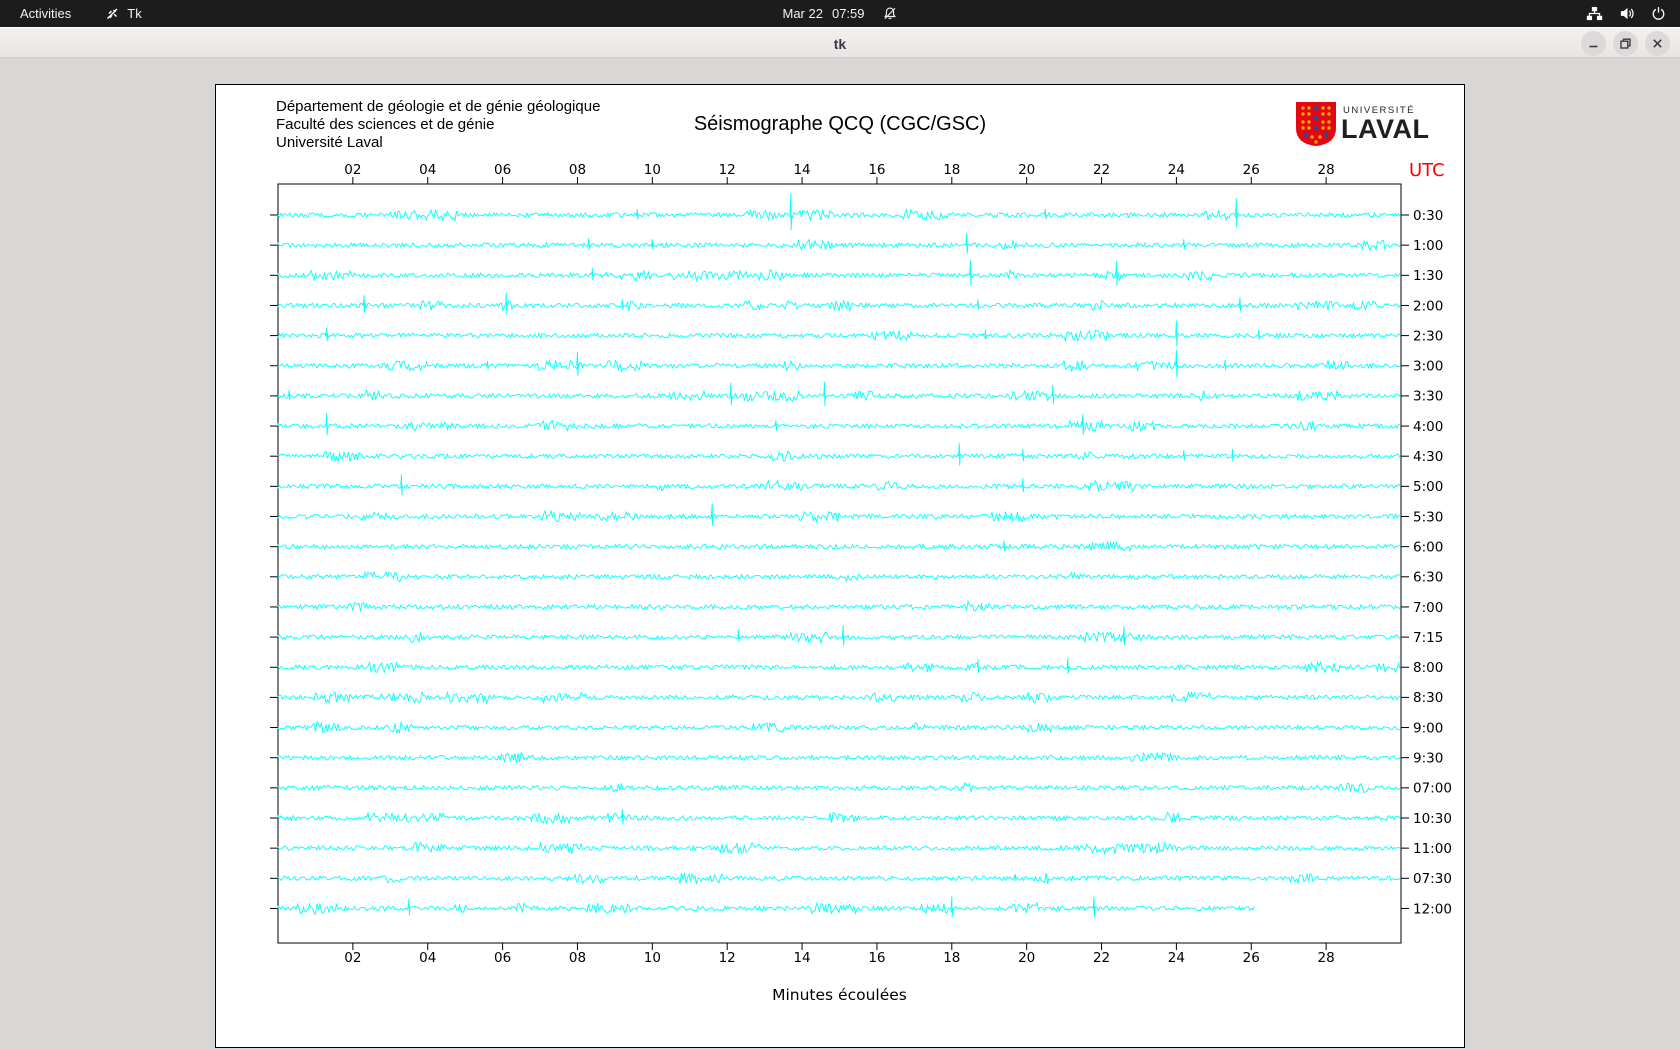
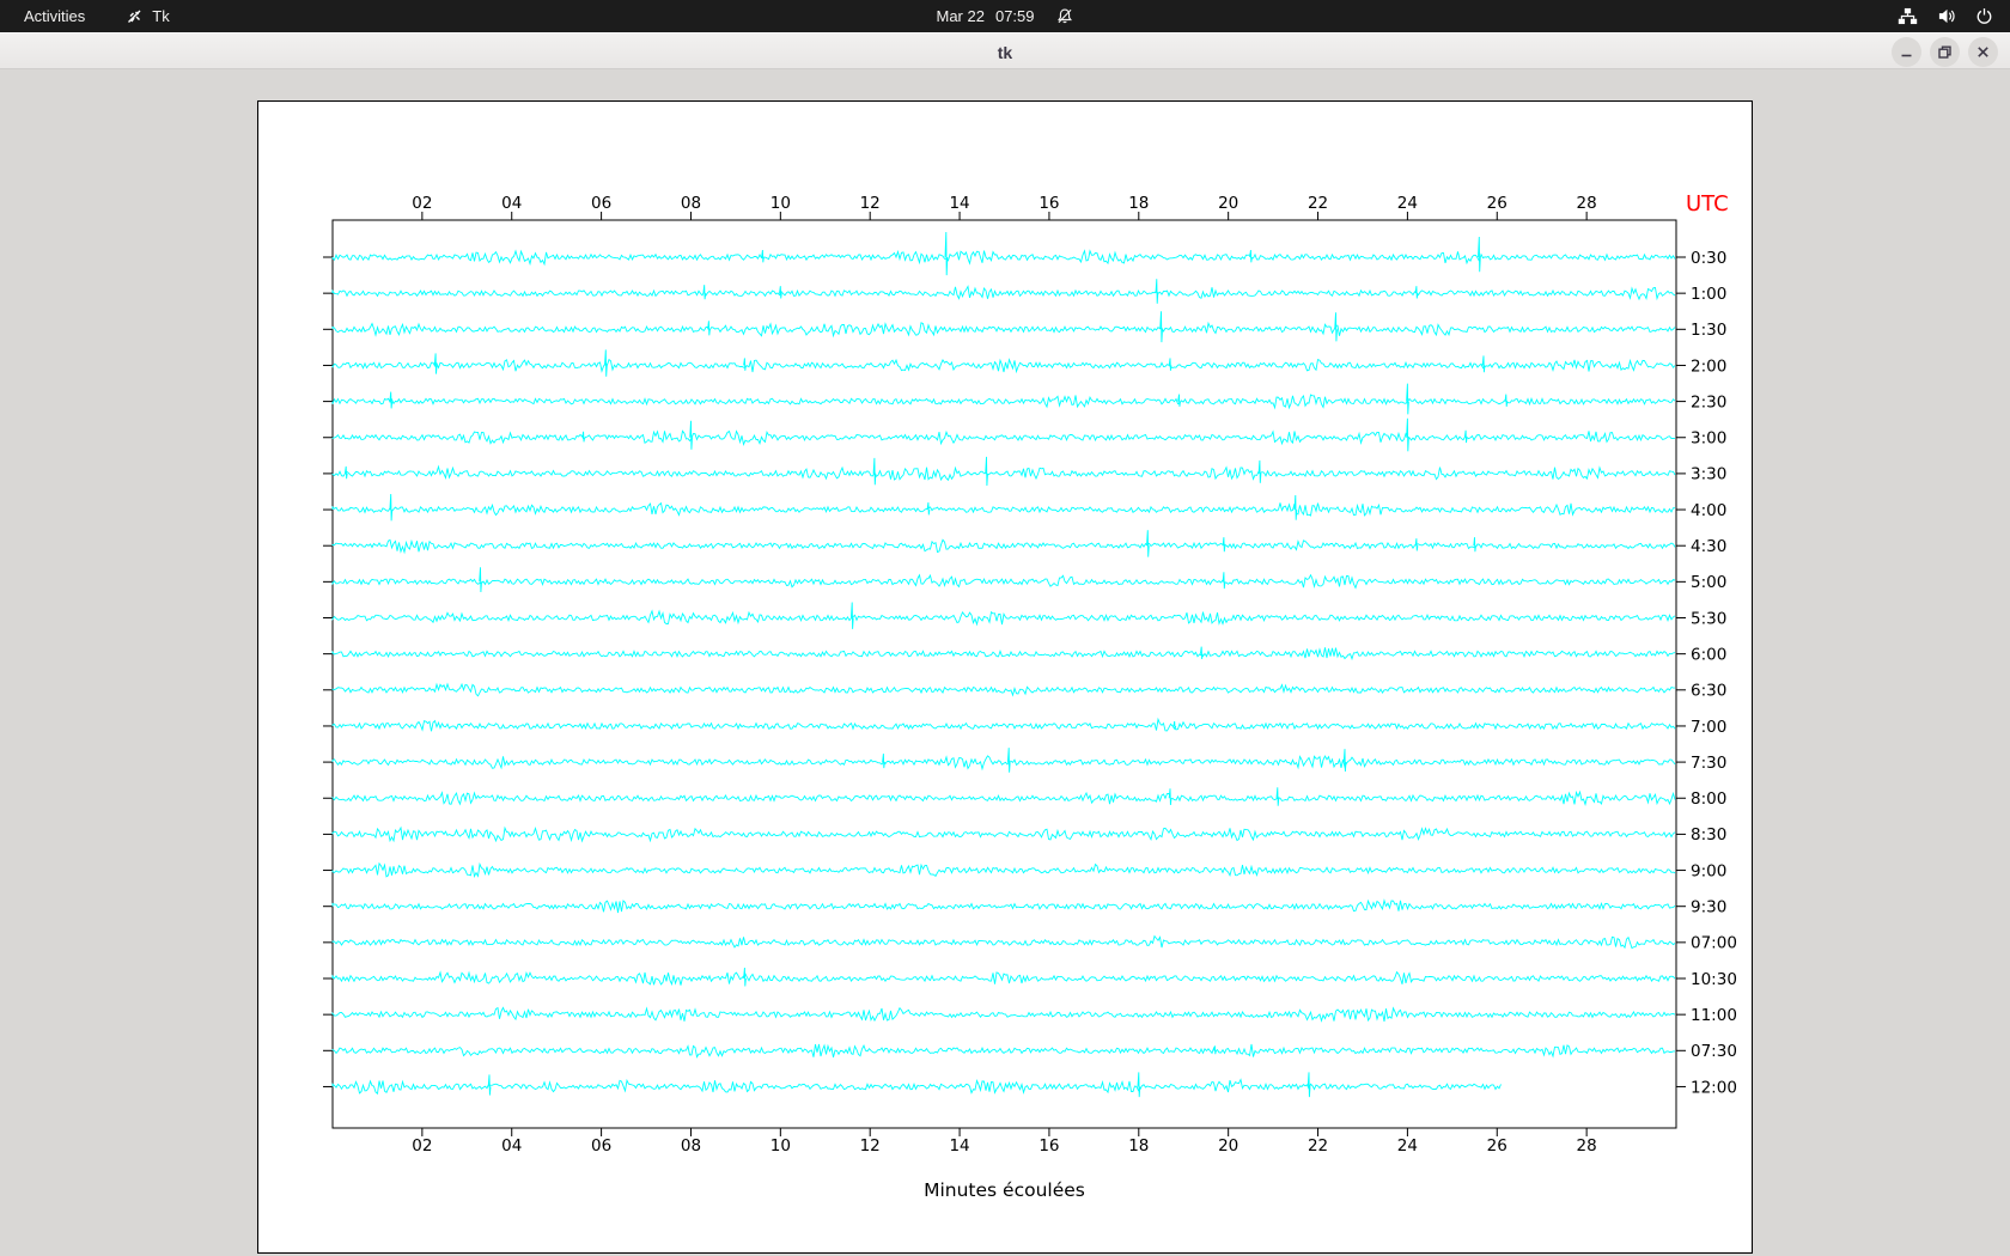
  Activities
  Tk
  Mar 22
  07:59
  tk
- Département de géologie et de génie géologique
- Faculté des sciences et de génie
- Université Laval
- Séismographe QCQ (CGC/GSC)
- UNIVERSITÉ
- LAVAL
  02
  02
  04
  04
  06
  06
  08
  08
  10
  10
  12
  12
  14
  14
  16
  16
  18
  18
  20
  20
  22
  22
  24
  24
  26
  26
  28
  28
  UTC
  Minutes écoulées
  0:30
  1:00
  1:30
  2:00
  2:30
  3:00
  3:30
  4:00
  4:30
  5:00
  5:30
  6:00
  6:30
  7:00
- 7:15
+ 7:30
  8:00
  8:30
  9:00
  9:30
  07:00
  10:30
  11:00
  07:30
  12:00
